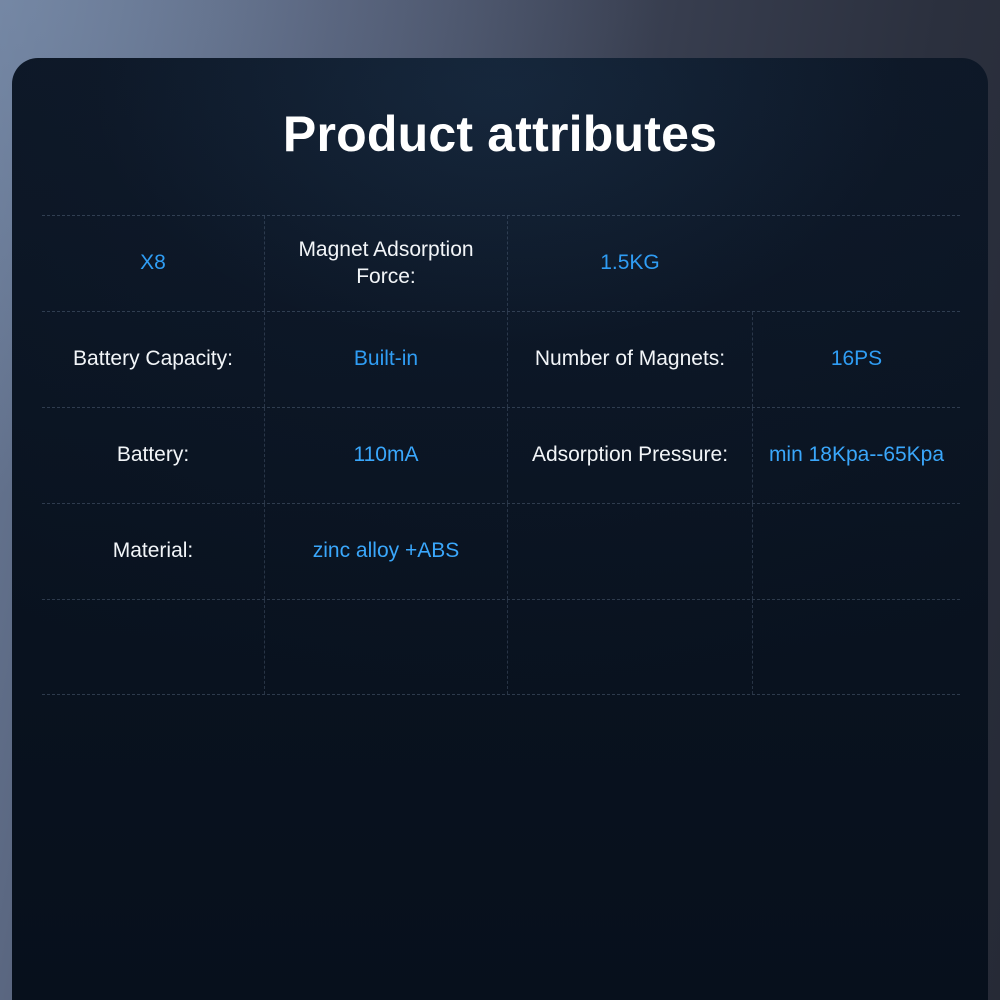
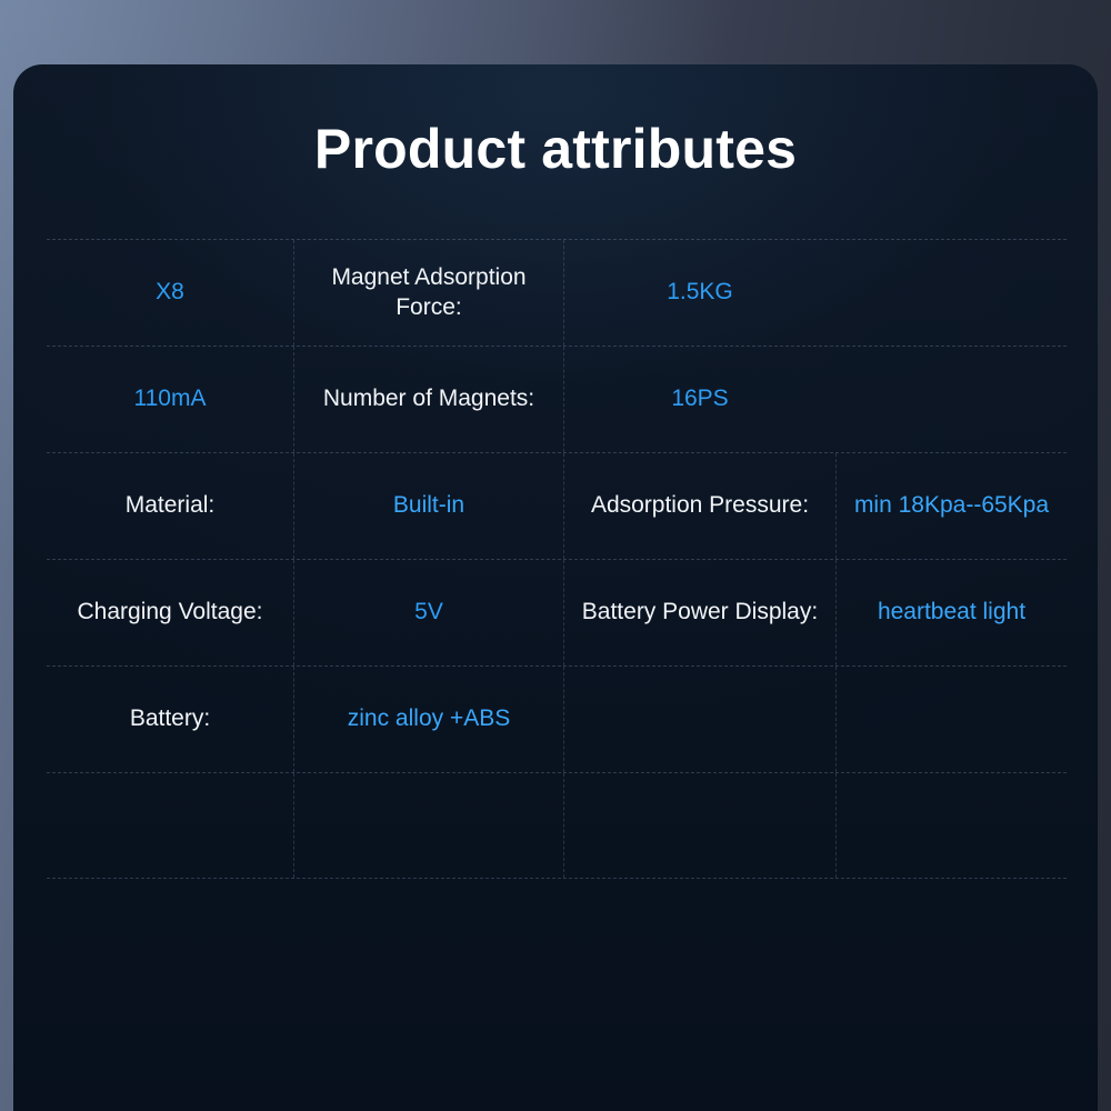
  Product attributes
  X8
  Magnet Adsorption Force:
  1.5KG
- Battery Capacity:
- Built-in
+ 110mA
  Number of Magnets:
  16PS
- Battery:
+ Material:
- 110mA
+ Built-in
  Adsorption Pressure:
  min 18Kpa--65Kpa
+ Charging Voltage:
+ 5V
+ Battery Power Display:
+ heartbeat light
- Material:
+ Battery:
  zinc alloy +ABS
